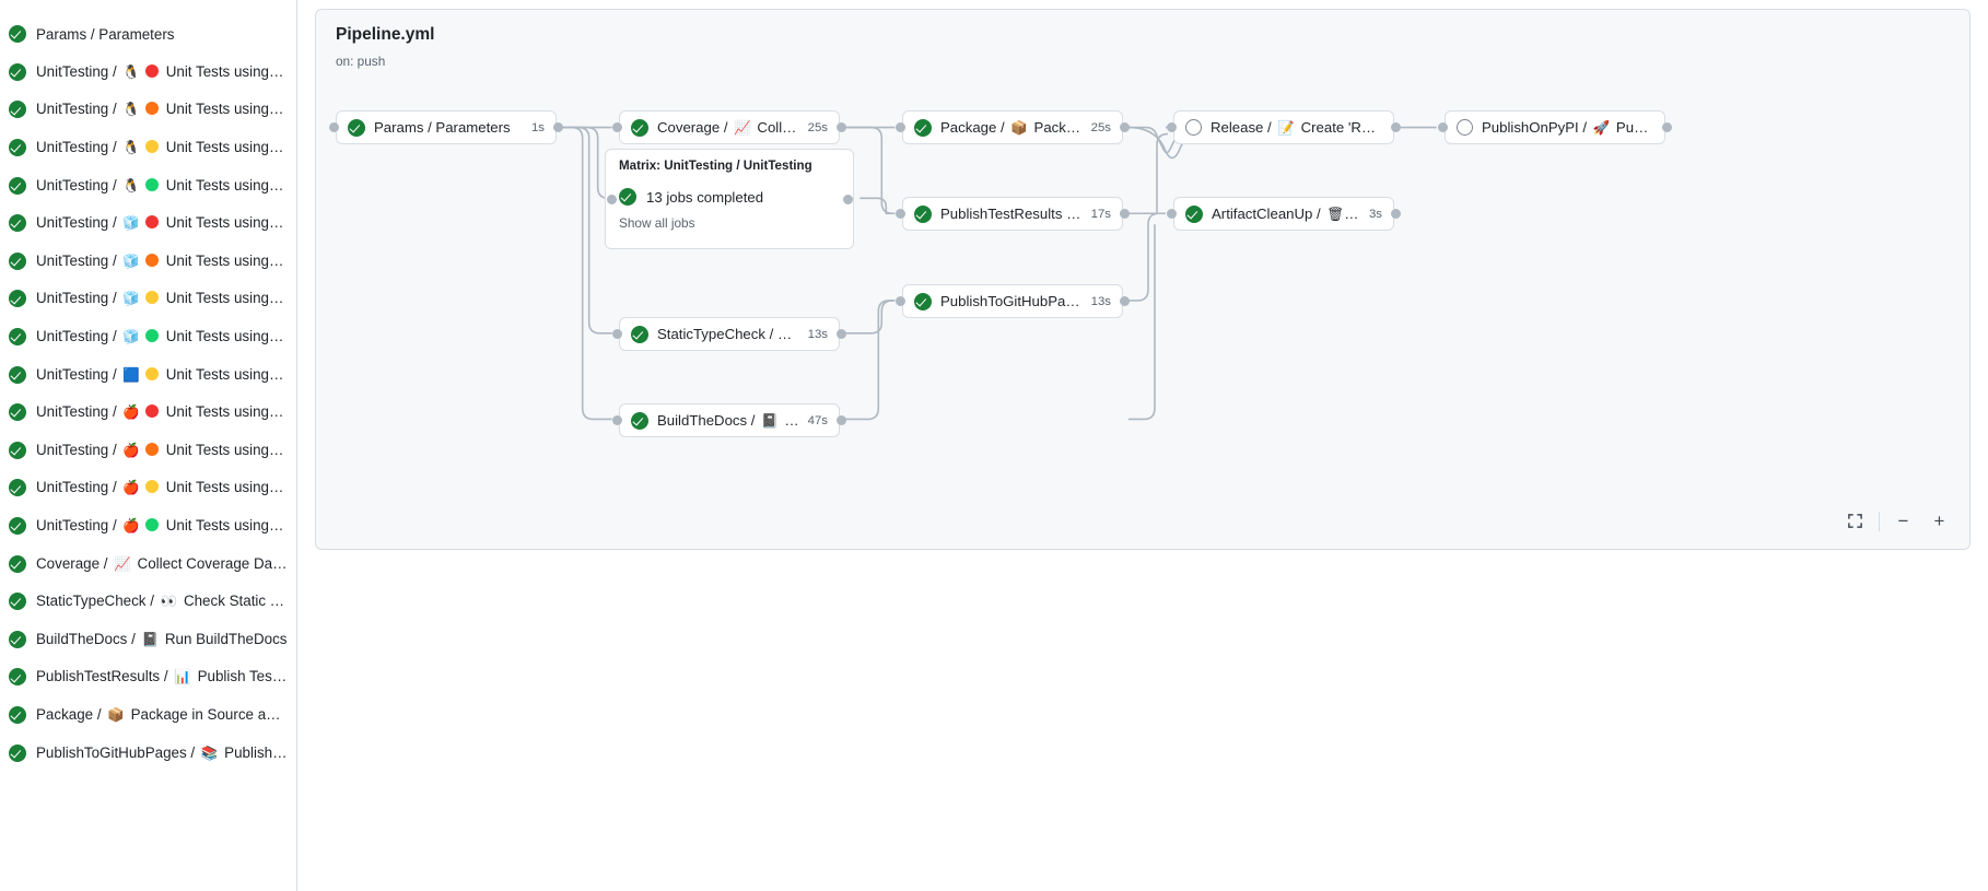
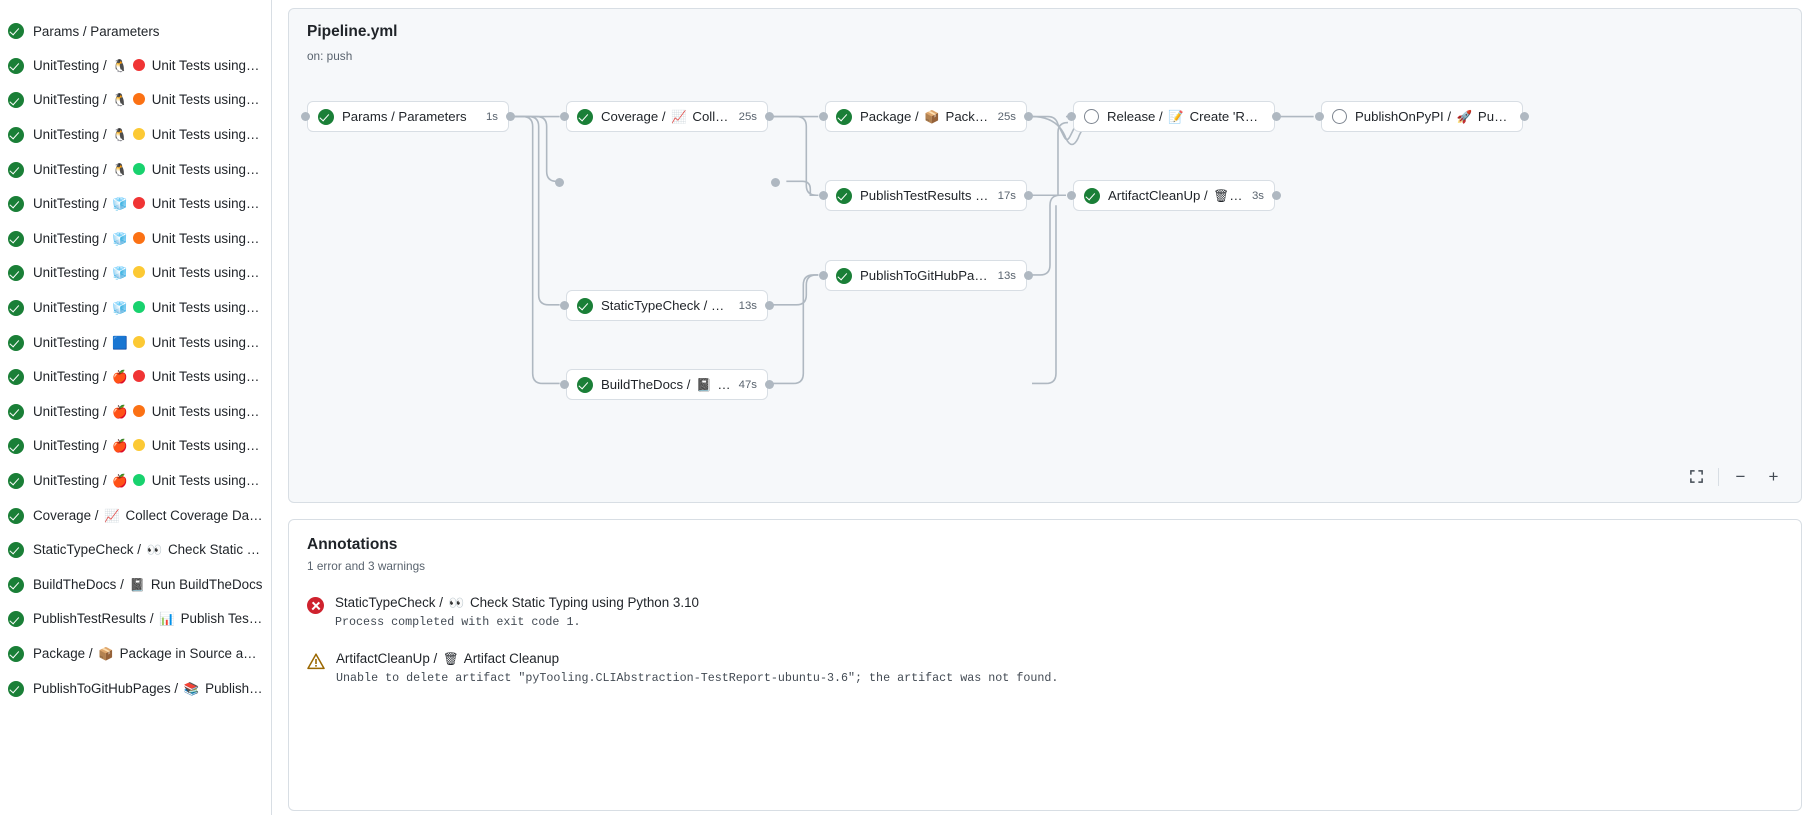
  Params / Parameters
  UnitTesting / 🐧 Unit Tests using Py
  UnitTesting / 🐧 Unit Tests using Py
  UnitTesting / 🐧 Unit Tests using Py
  UnitTesting / 🐧 Unit Tests using Py
  UnitTesting / 🧊 Unit Tests using Py
  UnitTesting / 🧊 Unit Tests using Py
  UnitTesting / 🧊 Unit Tests using Py
  UnitTesting / 🧊 Unit Tests using Py
  UnitTesting / 🟦 Unit Tests using Py
  UnitTesting / 🍎 Unit Tests using Py
  UnitTesting / 🍎 Unit Tests using Py
  UnitTesting / 🍎 Unit Tests using Py
  UnitTesting / 🍎 Unit Tests using Py
  Coverage / 📈 Collect Coverage Data
  StaticTypeCheck / 👀 Check Static Ty
  BuildTheDocs / 📓 Run BuildTheDocs
  PublishTestResults / 📊 Publish Test R
  Package / 📦 Package in Source and
  PublishToGitHubPages / 📚 Publish to
  Pipeline.yml
  on: push
  Params / Parameters
  1s
  25s
  25s
  Release / 📝 Create 'Rele
  PublishOnPyPI / 🚀 Publis
  PublishTestResults /
  17s
  3s
  PublishToGitHubPage
  13s
  StaticTypeCheck / 👀
  13s
  47s
- Matrix: UnitTesting / UnitTesting
- 13 jobs completed
- Show all jobs
  −
  +
+ Annotations
+ 1 error and 3 warnings
+ StaticTypeCheck / 👀 Check Static Typing using Python 3.10
+ Process completed with exit code 1.
+ ArtifactCleanUp / 🗑 Artifact Cleanup
+ Unable to delete artifact "pyTooling.CLIAbstraction-TestReport-ubuntu-3.6"; the artifact was not found.
